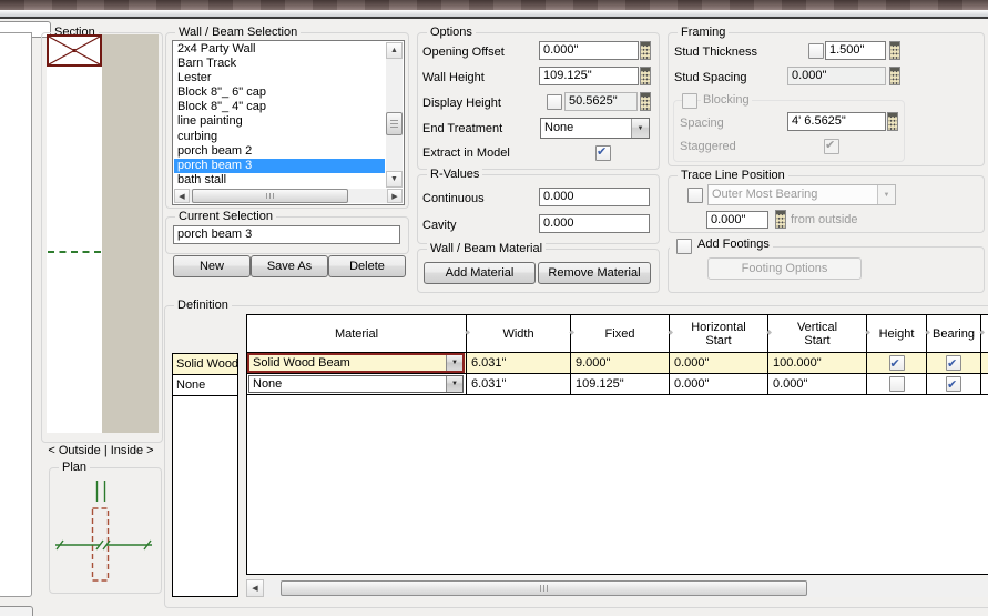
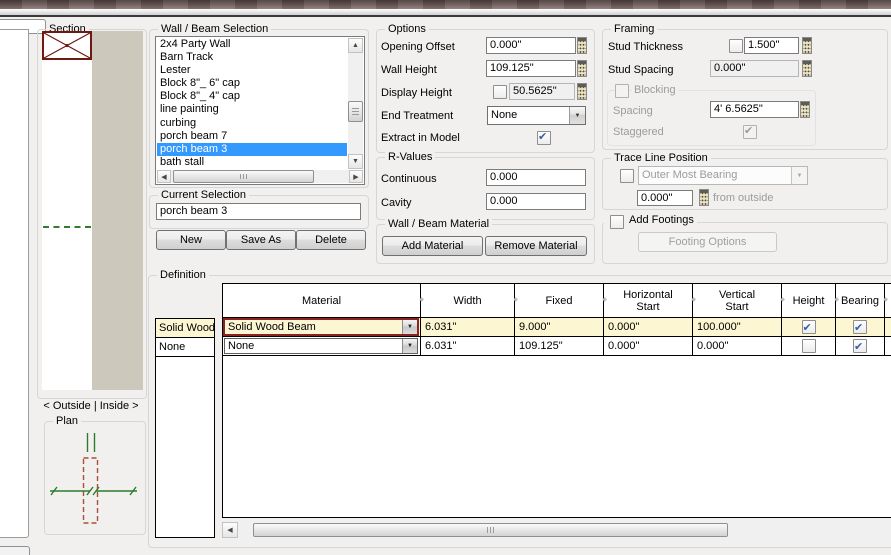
  Section
  < Outside | Inside >
  Plan
  Wall / Beam Selection
  2x4 Party Wall
  Barn Track
  Lester
  Block 8"_ 6" cap
  Block 8"_ 4" cap
  line painting
  curbing
- porch beam 2
+ porch beam 7
  porch beam 3
  bath stall
  Current Selection
  porch beam 3
  New
  Save As
  Delete
  Options
  Opening Offset
  0.000"
  Wall Height
  109.125"
  Display Height
  50.5625"
  End Treatment
  None
  Extract in Model
  R-Values
  Continuous
  0.000
  Cavity
  0.000
  Wall / Beam Material
  Add Material
  Remove Material
  Framing
  Stud Thickness
  1.500"
  Stud Spacing
  0.000"
  Blocking
  Spacing
  4' 6.5625"
  Staggered
  Trace Line Position
  Outer Most Bearing
  0.000"
  from outside
  Add Footings
  Footing Options
  Definition
  Solid Wood
  None
  Material
  Width
  Fixed
  Horizontal
  Start
  Vertical
  Start
  Height
  Bearing
  Solid Wood Beam
  6.031"
  9.000"
  0.000"
  100.000"
  None
  6.031"
  109.125"
  0.000"
  0.000"
